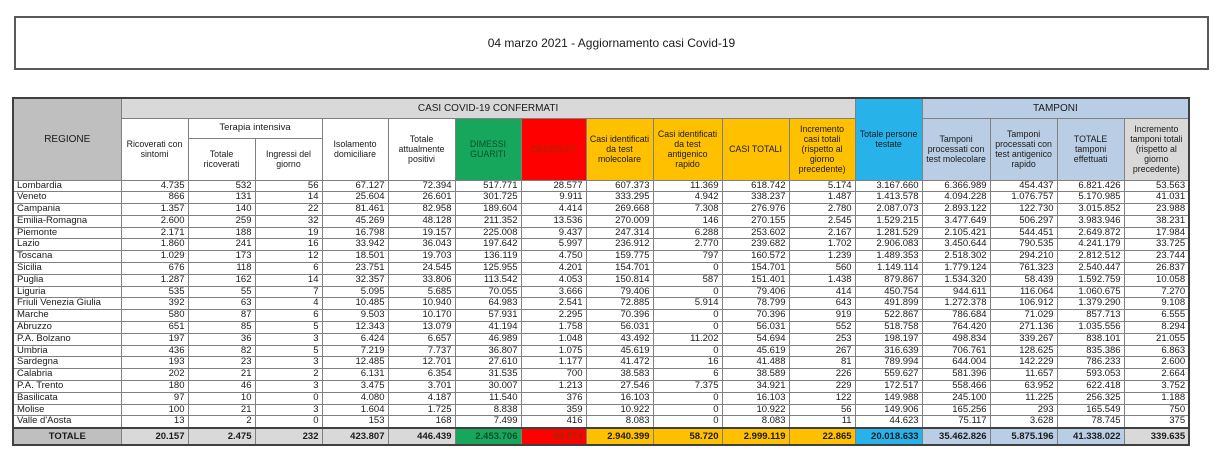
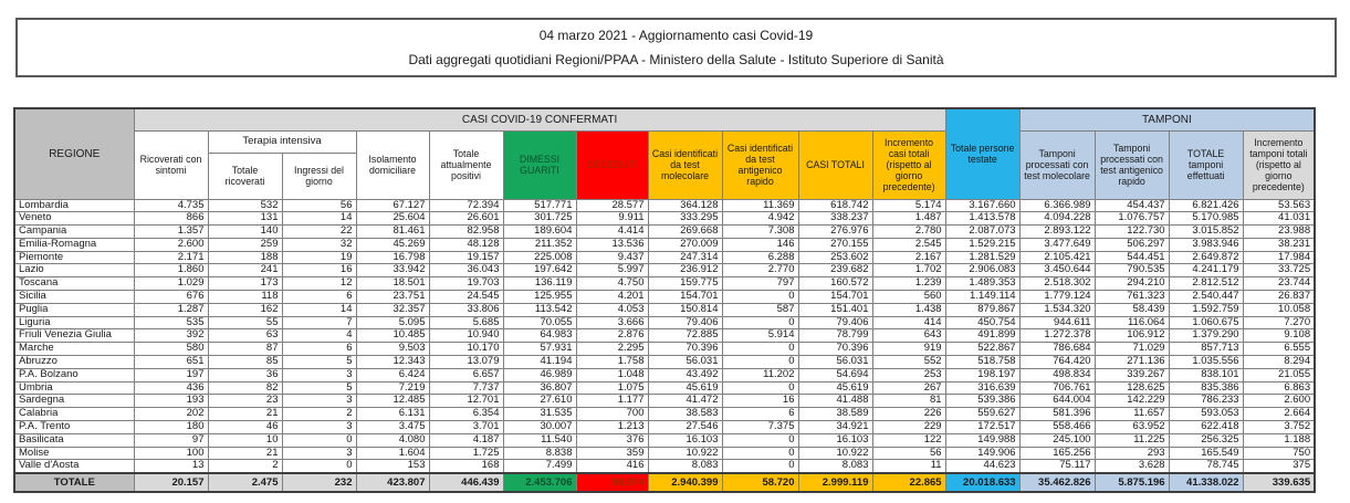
  04 marzo 2021 - Aggiornamento casi Covid-19
+ Dati aggregati quotidiani Regioni/PPAA - Ministero della Salute - Istituto Superiore di Sanità
  REGIONE	CASI COVID-19 CONFERMATI	Totale persone testate	TAMPONI
  Ricoverati con sintomi	Terapia intensiva	Isolamento domiciliare	Totale attualmente positivi	DIMESSI GUARITI	DECEDUTI	Casi identificati da test molecolare	Casi identificati da test antigenico rapido	CASI TOTALI	Incremento casi totali (rispetto al giorno precedente)	Tamponi processati con test molecolare	Tamponi processati con test antigenico rapido	TOTALE tamponi effettuati	Incremento tamponi totali (rispetto al giorno precedente)
  Totale ricoverati	Ingressi del giorno
- Lombardia	4.735	532	56	67.127	72.394	517.771	28.577	607.373	11.369	618.742	5.174	3.167.660	6.366.989	454.437	6.821.426	53.563
+ Lombardia	4.735	532	56	67.127	72.394	517.771	28.577	364.128	11.369	618.742	5.174	3.167.660	6.366.989	454.437	6.821.426	53.563
  Veneto	866	131	14	25.604	26.601	301.725	9.911	333.295	4.942	338.237	1.487	1.413.578	4.094.228	1.076.757	5.170.985	41.031
  Campania	1.357	140	22	81.461	82.958	189.604	4.414	269.668	7.308	276.976	2.780	2.087.073	2.893.122	122.730	3.015.852	23.988
  Emilia-Romagna	2.600	259	32	45.269	48.128	211.352	13.536	270.009	146	270.155	2.545	1.529.215	3.477.649	506.297	3.983.946	38.231
  Piemonte	2.171	188	19	16.798	19.157	225.008	9.437	247.314	6.288	253.602	2.167	1.281.529	2.105.421	544.451	2.649.872	17.984
  Lazio	1.860	241	16	33.942	36.043	197.642	5.997	236.912	2.770	239.682	1.702	2.906.083	3.450.644	790.535	4.241.179	33.725
  Toscana	1.029	173	12	18.501	19.703	136.119	4.750	159.775	797	160.572	1.239	1.489.353	2.518.302	294.210	2.812.512	23.744
  Sicilia	676	118	6	23.751	24.545	125.955	4.201	154.701	0	154.701	560	1.149.114	1.779.124	761.323	2.540.447	26.837
  Puglia	1.287	162	14	32.357	33.806	113.542	4.053	150.814	587	151.401	1.438	879.867	1.534.320	58.439	1.592.759	10.058
  Liguria	535	55	7	5.095	5.685	70.055	3.666	79.406	0	79.406	414	450.754	944.611	116.064	1.060.675	7.270
- Friuli Venezia Giulia	392	63	4	10.485	10.940	64.983	2.541	72.885	5.914	78.799	643	491.899	1.272.378	106.912	1.379.290	9.108
+ Friuli Venezia Giulia	392	63	4	10.485	10.940	64.983	2.876	72.885	5.914	78.799	643	491.899	1.272.378	106.912	1.379.290	9.108
  Marche	580	87	6	9.503	10.170	57.931	2.295	70.396	0	70.396	919	522.867	786.684	71.029	857.713	6.555
  Abruzzo	651	85	5	12.343	13.079	41.194	1.758	56.031	0	56.031	552	518.758	764.420	271.136	1.035.556	8.294
  P.A. Bolzano	197	36	3	6.424	6.657	46.989	1.048	43.492	11.202	54.694	253	198.197	498.834	339.267	838.101	21.055
  Umbria	436	82	5	7.219	7.737	36.807	1.075	45.619	0	45.619	267	316.639	706.761	128.625	835.386	6.863
- Sardegna	193	23	3	12.485	12.701	27.610	1.177	41.472	16	41.488	81	789.994	644.004	142.229	786.233	2.600
+ Sardegna	193	23	3	12.485	12.701	27.610	1.177	41.472	16	41.488	81	539.386	644.004	142.229	786.233	2.600
  Calabria	202	21	2	6.131	6.354	31.535	700	38.583	6	38.589	226	559.627	581.396	11.657	593.053	2.664
  P.A. Trento	180	46	3	3.475	3.701	30.007	1.213	27.546	7.375	34.921	229	172.517	558.466	63.952	622.418	3.752
  Basilicata	97	10	0	4.080	4.187	11.540	376	16.103	0	16.103	122	149.988	245.100	11.225	256.325	1.188
  Molise	100	21	3	1.604	1.725	8.838	359	10.922	0	10.922	56	149.906	165.256	293	165.549	750
  Valle d'Aosta	13	2	0	153	168	7.499	416	8.083	0	8.083	11	44.623	75.117	3.628	78.745	375
  TOTALE	20.157	2.475	232	423.807	446.439	2.453.706	98.974	2.940.399	58.720	2.999.119	22.865	20.018.633	35.462.826	5.875.196	41.338.022	339.635
